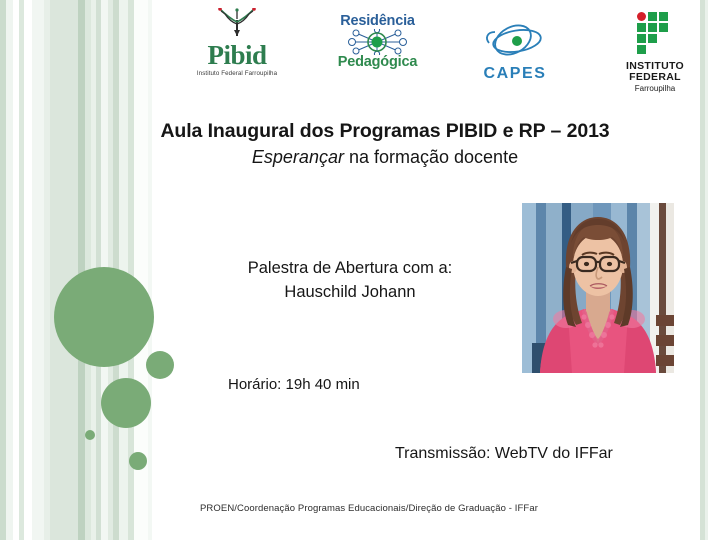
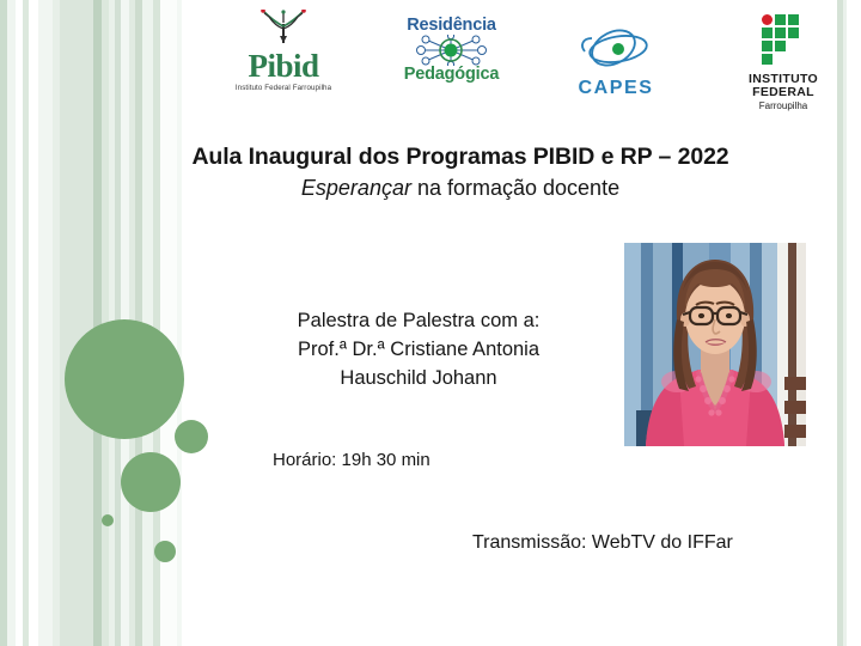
  Pibid
  Residência
  Pedagógica
  CAPES
  INSTITUTO
  FEDERAL
  Farroupilha
- Aula Inaugural dos Programas PIBID e RP – 2013
+ Aula Inaugural dos Programas PIBID e RP – 2022
  Esperançar na formação docente
- Palestra de Abertura com a:
+ Palestra de Palestra com a:
+ Prof.ª Dr.ª Cristiane Antonia
  Hauschild Johann
- Horário: 19h 40 min
+ Horário: 19h 30 min
  Transmissão: WebTV do IFFar
- PROEN/Coordenação Programas Educacionais/Direção de Graduação - IFFar
